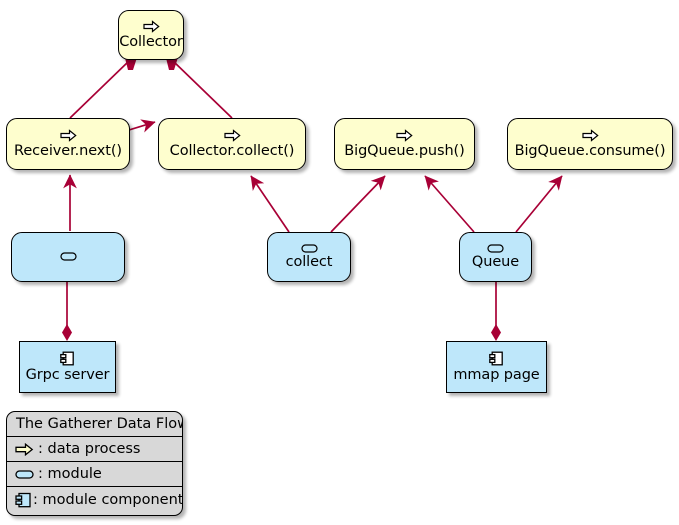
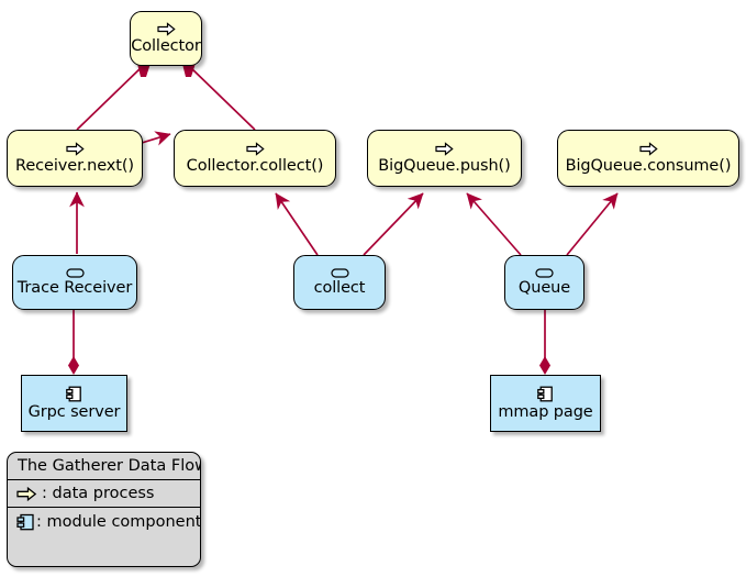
  Collector
  Receiver.next()
  Collector.collect()
  BigQueue.push()
  BigQueue.consume()
+ Trace Receiver
  collect
  Queue
  Grpc server
  mmap page
  The Gatherer Data Flo
  : data process
- : module
  : module component
